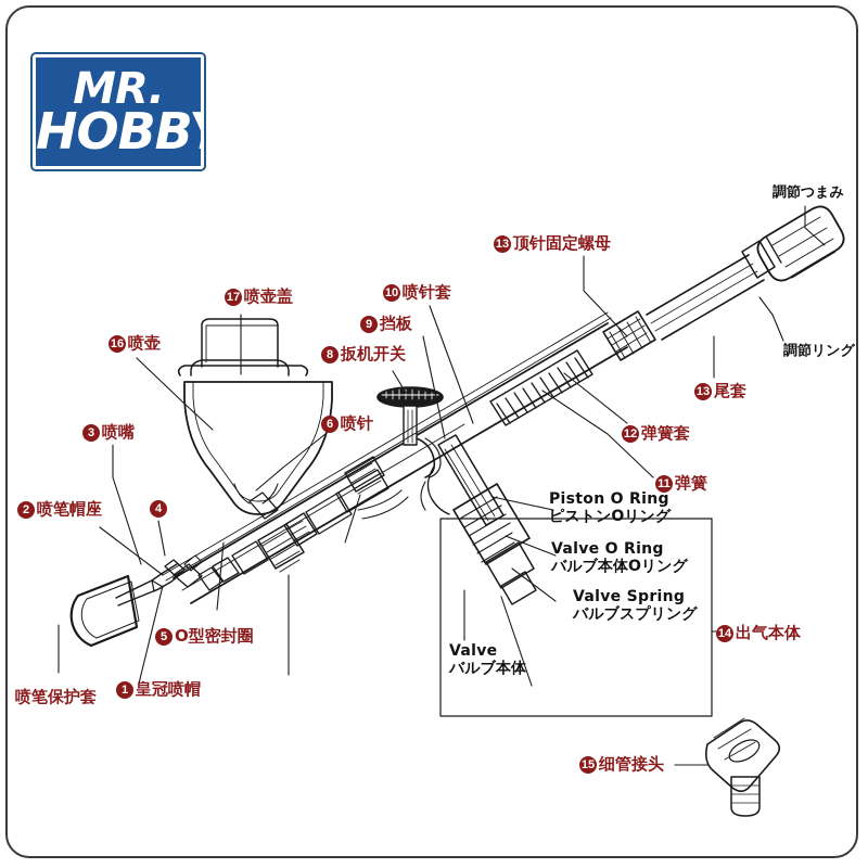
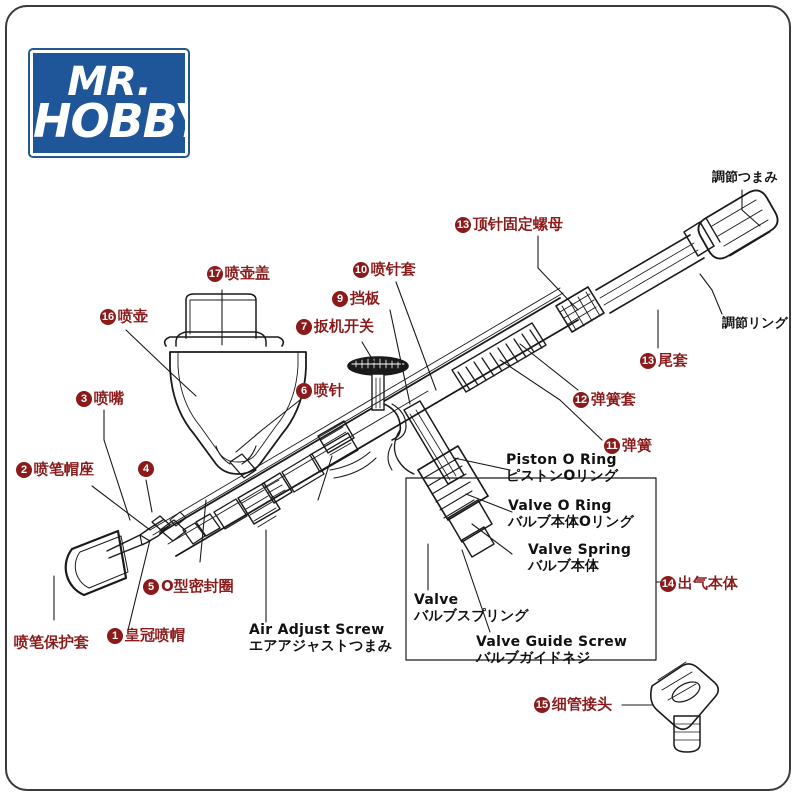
  MR.
  HOBB
  17 喷壶盖
  16 喷壶
  3 喷嘴
  2 喷笔帽座
  4
  5 O型密封圈
  1 皇冠喷帽
  喷笔保护套
  6 喷针
- 8 扳机开关
+ 7 扳机开关
  9 挡板
  10 喷针套
  13 顶针固定螺母
  13 尾套
  12 弹簧套
  11 弹簧
  14 出气本体
  15 细管接头
  Piston O Ring
  ピストンOリング
  Valve O Ring
  バルブ本体Oリング
  Valve Spring
- バルブスプリング
+ バルブ本体
  Valve
- バルブ本体
+ バルブスプリング
+ Valve Guide Screw
+ バルブガイドネジ
+ Air Adjust Screw
+ エアアジャストつまみ
  調節つまみ
  調節リング
